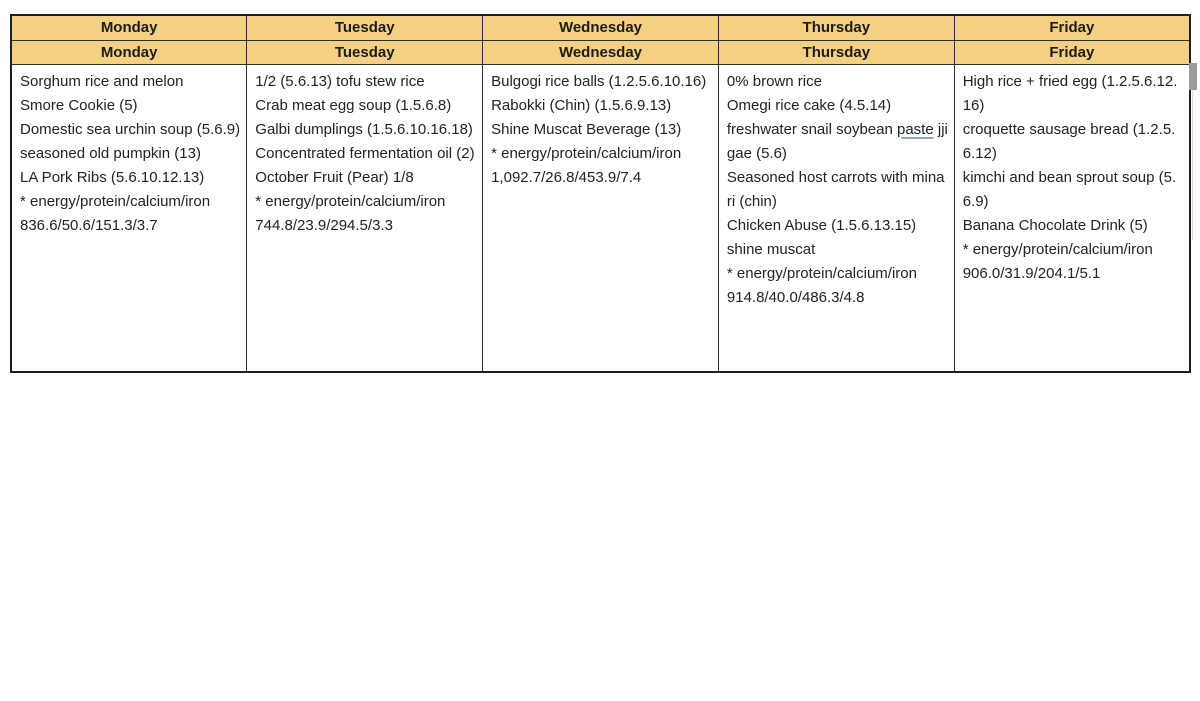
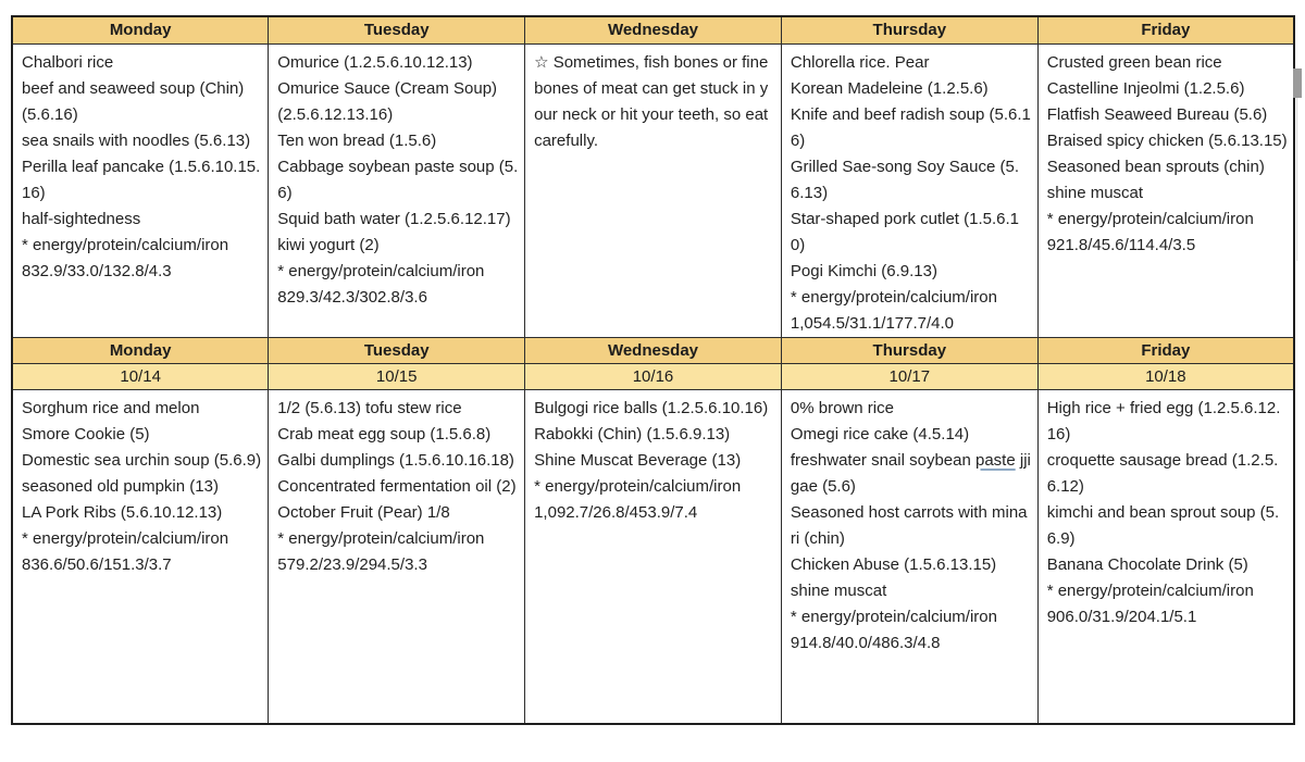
  Monday	Tuesday	Wednesday	Thursday	Friday
+ Chalbori ricebeef and seaweed soup (Chin) (5.6.16)sea snails with noodles (5.6.13)Perilla leaf pancake (1.5.6.10.15.16)half-sightedness* energy/protein/calcium/iron832.9/33.0/132.8/4.3	Omurice (1.2.5.6.10.12.13)Omurice Sauce (Cream Soup) (2.5.6.12.13.16)Ten won bread (1.5.6)Cabbage soybean paste soup (5.6)Squid bath water (1.2.5.6.12.17)kiwi yogurt (2)* energy/protein/calcium/iron829.3/42.3/302.8/3.6	☆ Sometimes, fish bones or fine bones of meat can get stuck in your neck or hit your teeth, so eat carefully.	Chlorella rice. PearKorean Madeleine (1.2.5.6)Knife and beef radish soup (5.6.16)Grilled Sae-song Soy Sauce (5.6.13)Star-shaped pork cutlet (1.5.6.10)Pogi Kimchi (6.9.13)* energy/protein/calcium/iron1,054.5/31.1/177.7/4.0	Crusted green bean riceCastelline Injeolmi (1.2.5.6)Flatfish Seaweed Bureau (5.6)Braised spicy chicken (5.6.13.15)Seasoned bean sprouts (chin)shine muscat* energy/protein/calcium/iron921.8/45.6/114.4/3.5
  Monday	Tuesday	Wednesday	Thursday	Friday
+ 10/14	10/15	10/16	10/17	10/18
- Sorghum rice and melonSmore Cookie (5)Domestic sea urchin soup (5.6.9)seasoned old pumpkin (13)LA Pork Ribs (5.6.10.12.13)* energy/protein/calcium/iron836.6/50.6/151.3/3.7	1/2 (5.6.13) tofu stew riceCrab meat egg soup (1.5.6.8)Galbi dumplings (1.5.6.10.16.18)Concentrated fermentation oil (2)October Fruit (Pear) 1/8* energy/protein/calcium/iron744.8/23.9/294.5/3.3	Bulgogi rice balls (1.2.5.6.10.16)Rabokki (Chin) (1.5.6.9.13)Shine Muscat Beverage (13)* energy/protein/calcium/iron1,092.7/26.8/453.9/7.4	0% brown riceOmegi rice cake (4.5.14)freshwater snail soybean paste jjigae (5.6)Seasoned host carrots with minari (chin)Chicken Abuse (1.5.6.13.15)shine muscat* energy/protein/calcium/iron914.8/40.0/486.3/4.8	High rice + fried egg (1.2.5.6.12.16)croquette sausage bread (1.2.5.6.12)kimchi and bean sprout soup (5.6.9)Banana Chocolate Drink (5)* energy/protein/calcium/iron906.0/31.9/204.1/5.1
+ Sorghum rice and melonSmore Cookie (5)Domestic sea urchin soup (5.6.9)seasoned old pumpkin (13)LA Pork Ribs (5.6.10.12.13)* energy/protein/calcium/iron836.6/50.6/151.3/3.7	1/2 (5.6.13) tofu stew riceCrab meat egg soup (1.5.6.8)Galbi dumplings (1.5.6.10.16.18)Concentrated fermentation oil (2)October Fruit (Pear) 1/8* energy/protein/calcium/iron579.2/23.9/294.5/3.3	Bulgogi rice balls (1.2.5.6.10.16)Rabokki (Chin) (1.5.6.9.13)Shine Muscat Beverage (13)* energy/protein/calcium/iron1,092.7/26.8/453.9/7.4	0% brown riceOmegi rice cake (4.5.14)freshwater snail soybean paste jjigae (5.6)Seasoned host carrots with minari (chin)Chicken Abuse (1.5.6.13.15)shine muscat* energy/protein/calcium/iron914.8/40.0/486.3/4.8	High rice + fried egg (1.2.5.6.12.16)croquette sausage bread (1.2.5.6.12)kimchi and bean sprout soup (5.6.9)Banana Chocolate Drink (5)* energy/protein/calcium/iron906.0/31.9/204.1/5.1
